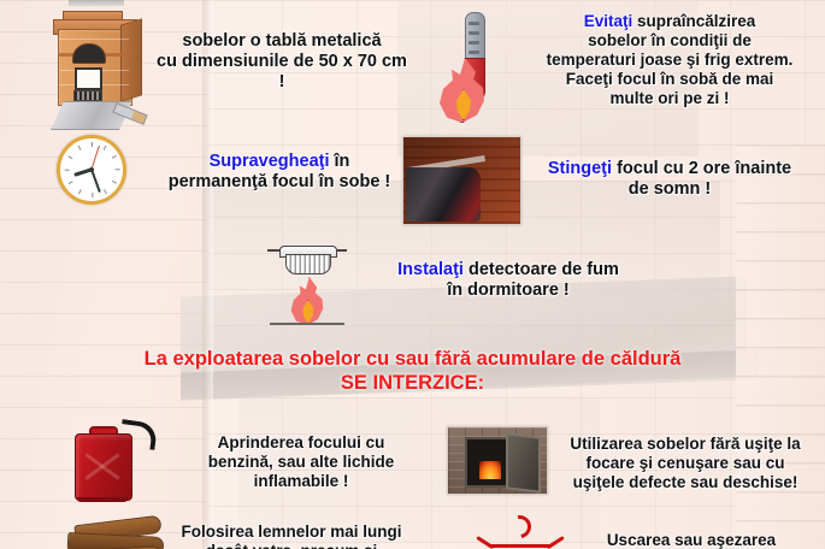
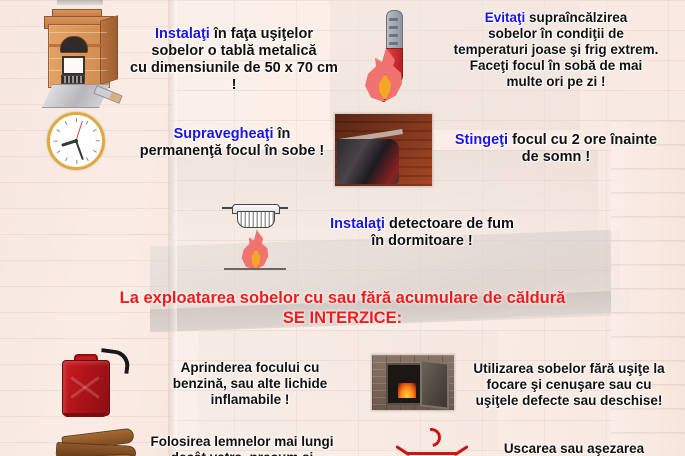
+ Instalaţi în faţa uşiţelor
  sobelor o tablă metalică
  cu dimensiunile de 50 x 70 cm !
  Evitaţi supraîncălzirea
  sobelor în condiţii de
  temperaturi joase şi frig extrem.
  Faceţi focul în sobă de mai
  multe ori pe zi !
  Supravegheaţi în
  permanenţă focul în sobe !
  Stingeţi focul cu 2 ore înainte
  de somn !
  Instalaţi detectoare de fum
  în dormitoare !
  La exploatarea sobelor cu sau fără acumulare de căldură
  SE INTERZICE:
  Aprinderea focului cu
  benzină, sau alte lichide
  inflamabile !
  Utilizarea sobelor fără uşiţe la
  focare şi cenuşare sau cu
  uşiţele defecte sau deschise!
  Folosirea lemnelor mai lungi
  Uscarea sau aşezarea
